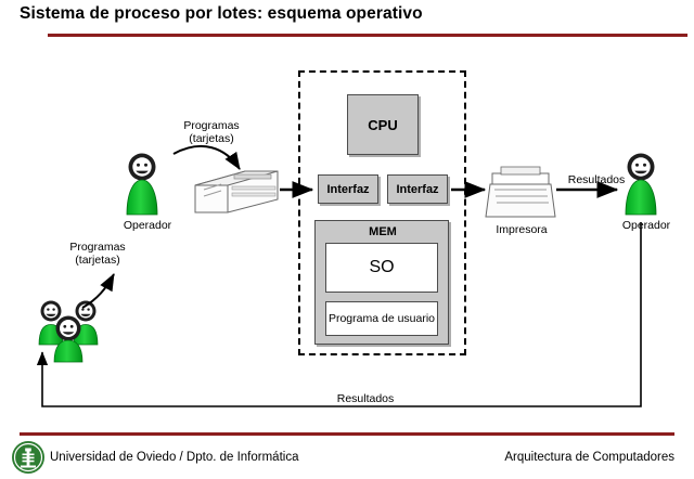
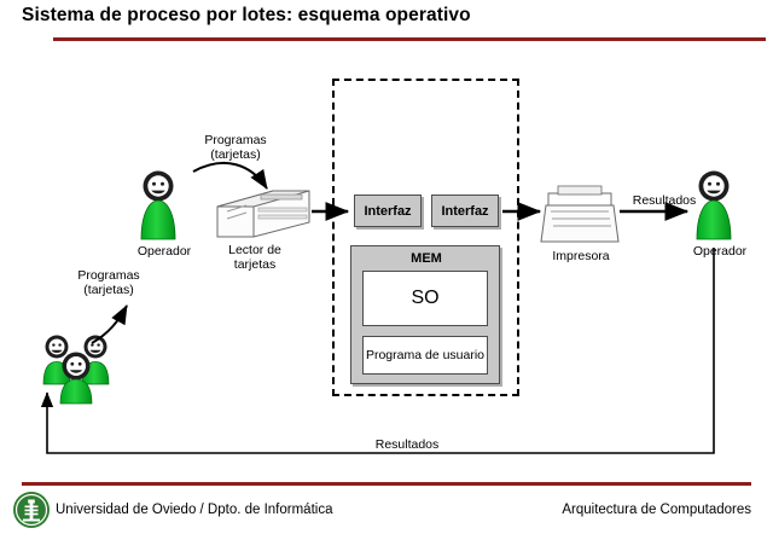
  Sistema de proceso por lotes: esquema operativo
- CPU
  Interfaz
  Interfaz
  MEM
  SO
  Programa de usuario
  Programas
  (tarjetas)
  Programas
  (tarjetas)
  Operador
+ Lector de
+ tarjetas
  Impresora
  Resultados
  Operador
  Resultados
  Universidad de Oviedo / Dpto. de Informática
  Arquitectura de Computadores
